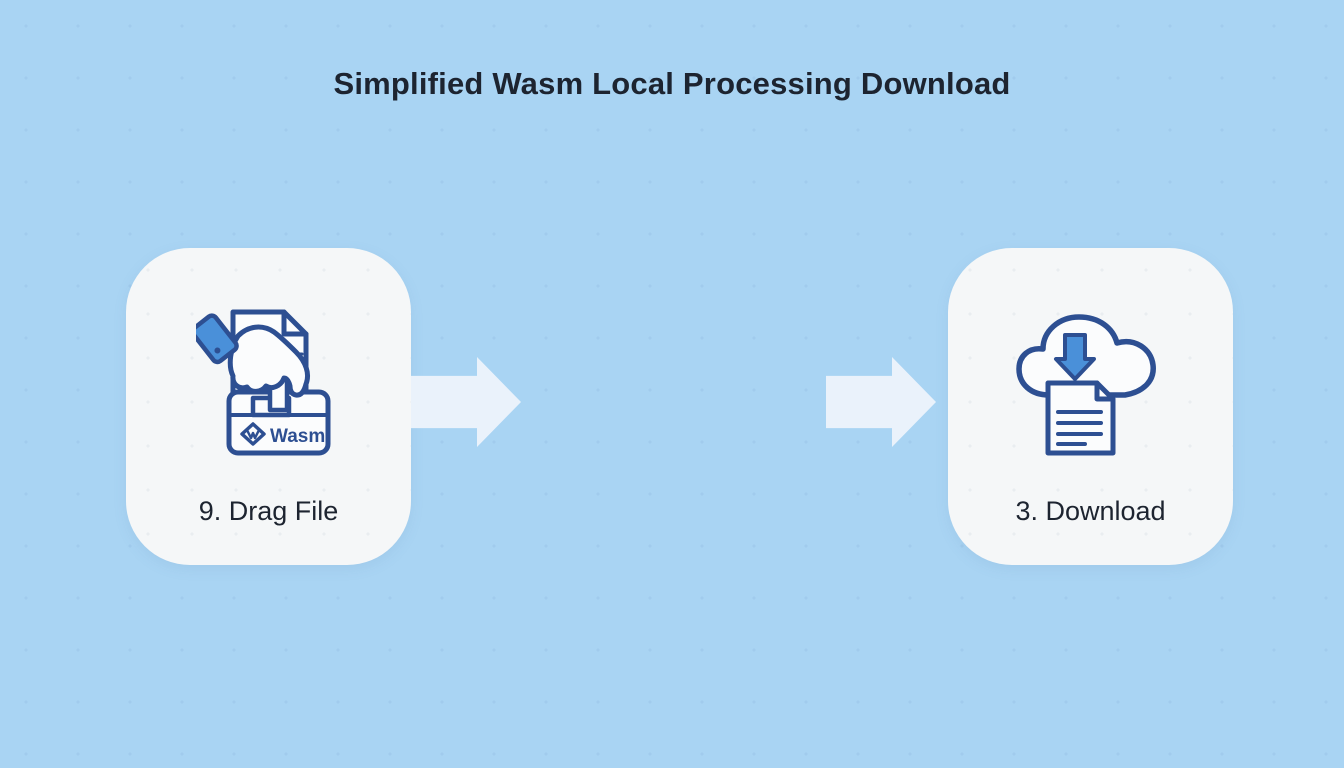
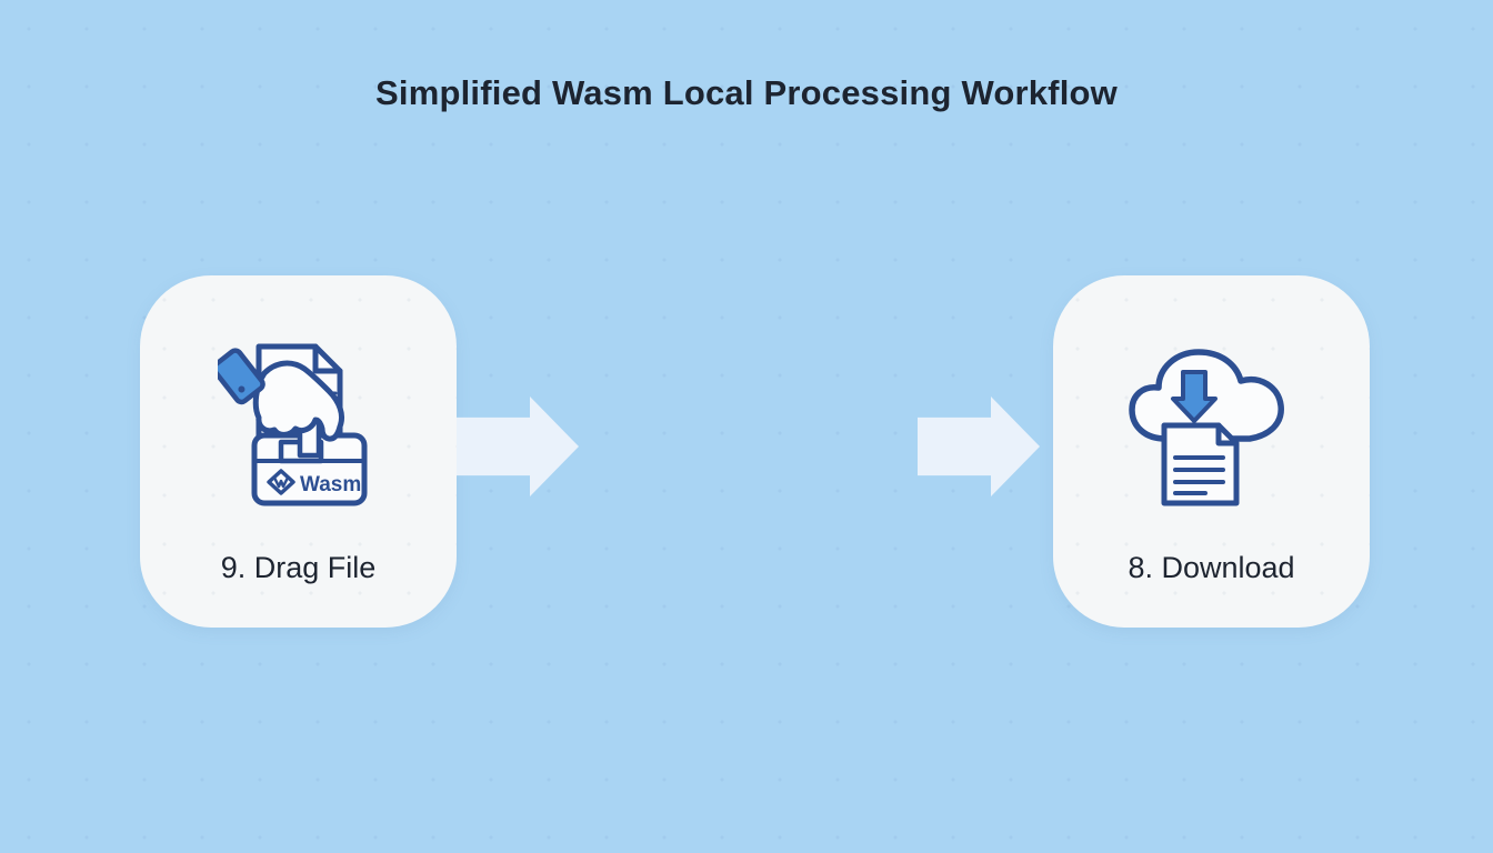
- Simplified Wasm Local Processing Download
+ Simplified Wasm Local Processing Workflow
  Wasm
  9. Drag File
- 3. Download
+ 8. Download
